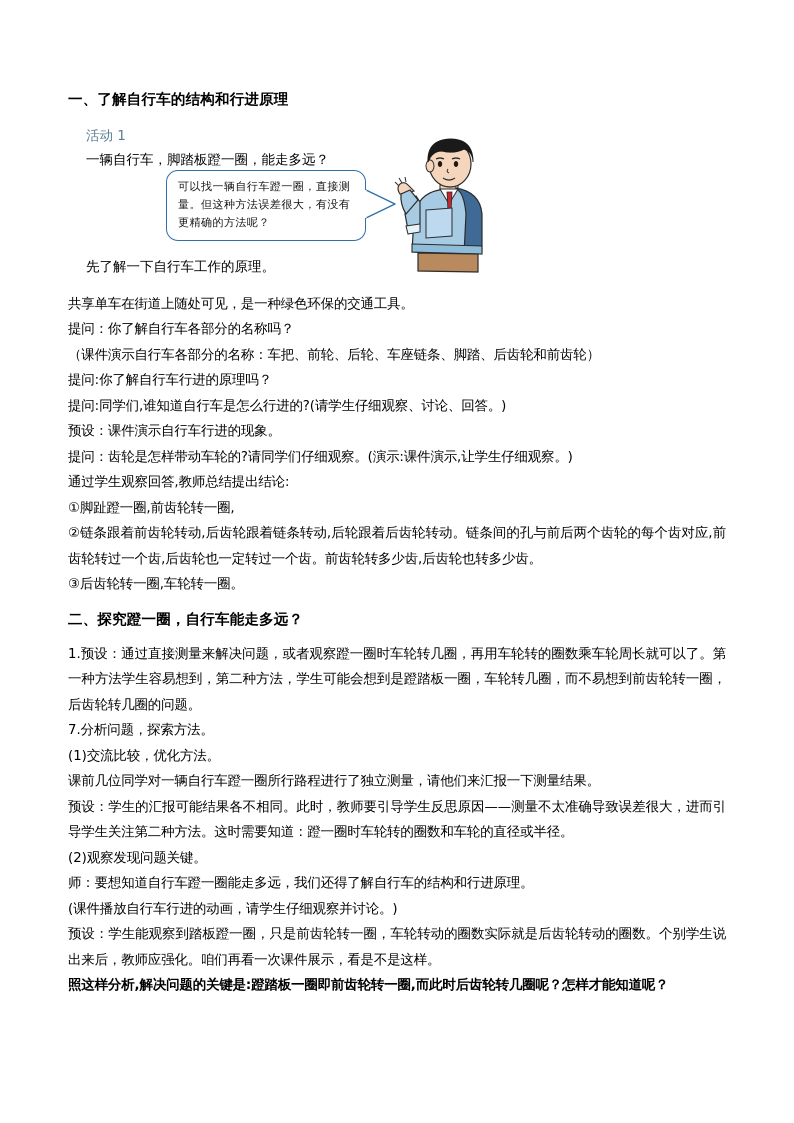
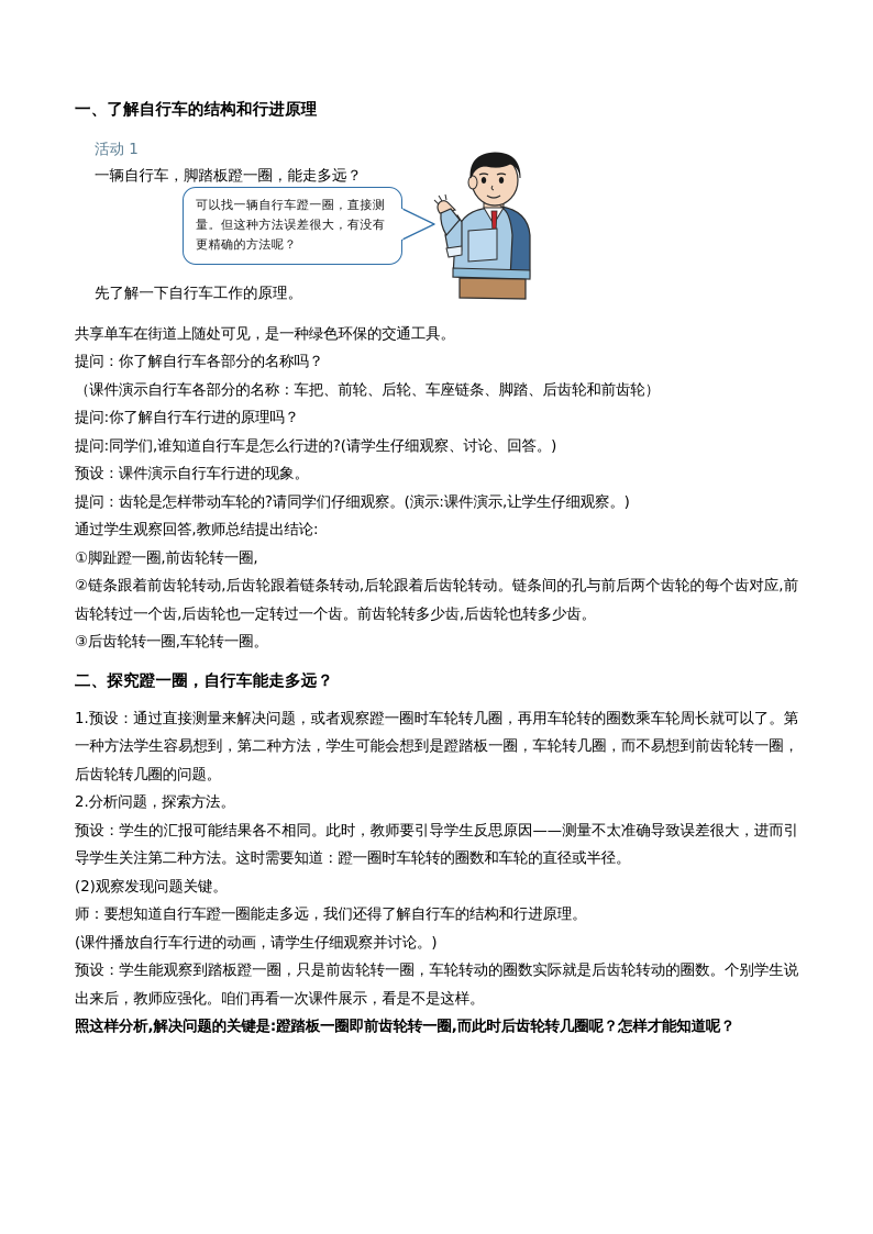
  一、了解自行车的结构和行进原理
  活动 1
  一辆自行车，脚踏板蹬一圈，能走多远？
  可以找一辆自行车蹬一圈，直接测量。但这种方法误差很大，有没有更精确的方法呢？
  先了解一下自行车工作的原理。
  共享单车在街道上随处可见，是一种绿色环保的交通工具。
  提问：你了解自行车各部分的名称吗？
  （课件演示自行车各部分的名称：车把、前轮、后轮、车座链条、脚踏、后齿轮和前齿轮）
  提问:你了解自行车行进的原理吗？
  提问:同学们,谁知道自行车是怎么行进的?(请学生仔细观察、讨论、回答。)
  预设：课件演示自行车行进的现象。
  提问：齿轮是怎样带动车轮的?请同学们仔细观察。(演示:课件演示,让学生仔细观察。)
  通过学生观察回答,教师总结提出结论:
  ①脚趾蹬一圈,前齿轮转一圈,
  ②链条跟着前齿轮转动,后齿轮跟着链条转动,后轮跟着后齿轮转动。链条间的孔与前后两个齿轮的每个齿对应,前齿轮转过一个齿,后齿轮也一定转过一个齿。前齿轮转多少齿,后齿轮也转多少齿。
  ③后齿轮转一圈,车轮转一圈。
  二、探究蹬一圈，自行车能走多远？
  1.预设：通过直接测量来解决问题，或者观察蹬一圈时车轮转几圈，再用车轮转的圈数乘车轮周长就可以了。第一种方法学生容易想到，第二种方法，学生可能会想到是蹬踏板一圈，车轮转几圈，而不易想到前齿轮转一圈，后齿轮转几圈的问题。
- 7.分析问题，探索方法。
+ 2.分析问题，探索方法。
- (1)交流比较，优化方法。
- 课前几位同学对一辆自行车蹬一圈所行路程进行了独立测量，请他们来汇报一下测量结果。
  预设：学生的汇报可能结果各不相同。此时，教师要引导学生反思原因——测量不太准确导致误差很大，进而引导学生关注第二种方法。这时需要知道：蹬一圈时车轮转的圈数和车轮的直径或半径。
  (2)观察发现问题关键。
  师：要想知道自行车蹬一圈能走多远，我们还得了解自行车的结构和行进原理。
  (课件播放自行车行进的动画，请学生仔细观察并讨论。)
  预设：学生能观察到踏板蹬一圈，只是前齿轮转一圈，车轮转动的圈数实际就是后齿轮转动的圈数。个别学生说出来后，教师应强化。咱们再看一次课件展示，看是不是这样。
  照这样分析,解决问题的关键是:蹬踏板一圈即前齿轮转一圈,而此时后齿轮转几圈呢？怎样才能知道呢？
